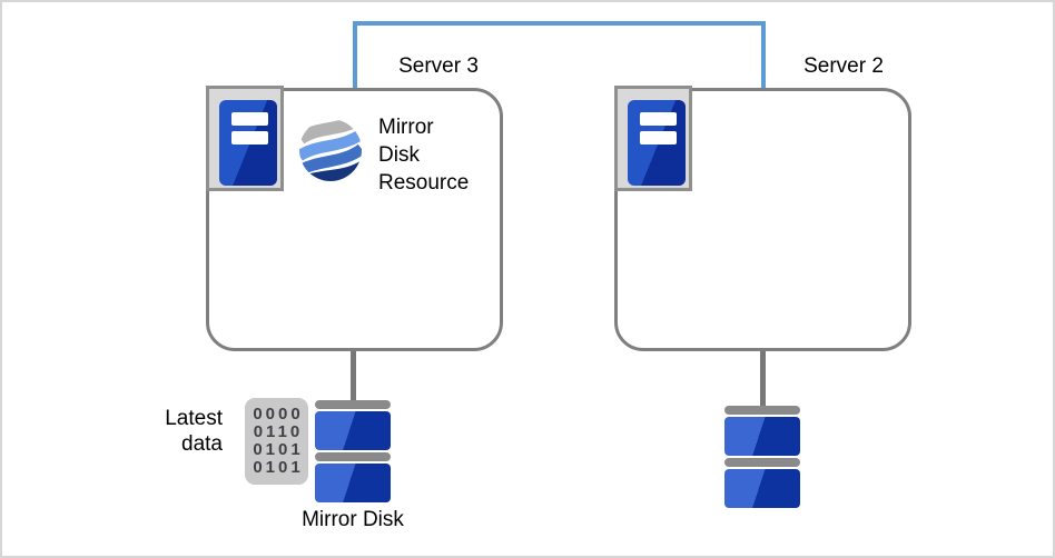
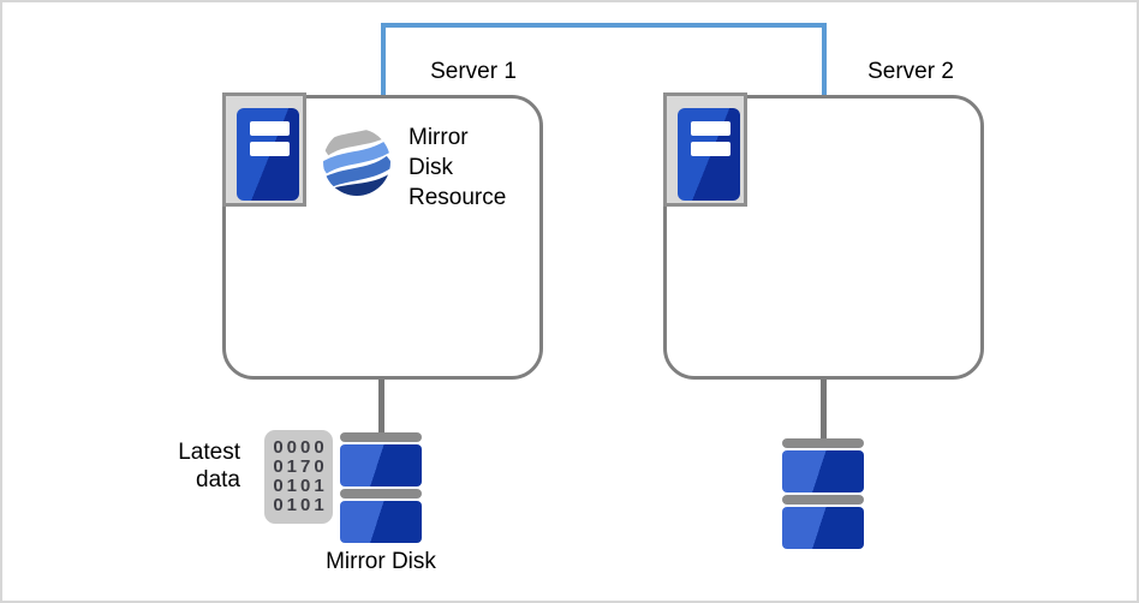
- Server 3
+ Server 1
  Server 2
  Mirror
  Disk
  Resource
  Latest
  data
  0000
- 0110
+ 0170
  0101
  0101
  Mirror Disk
